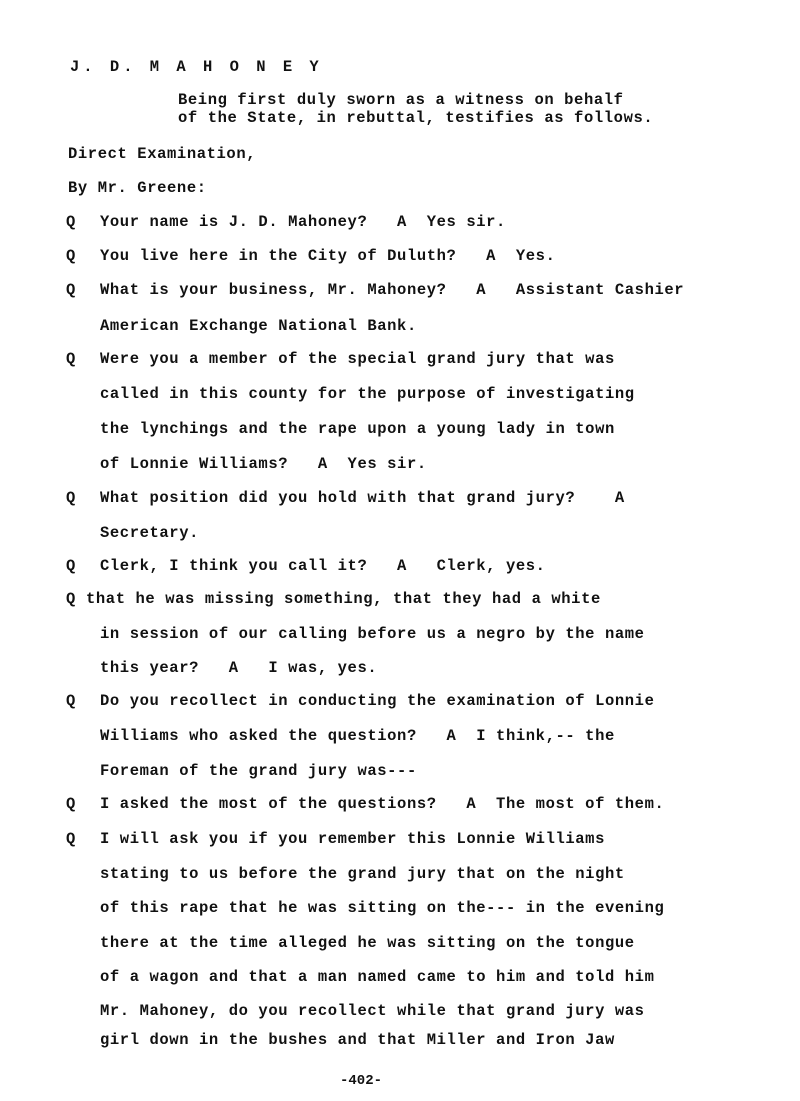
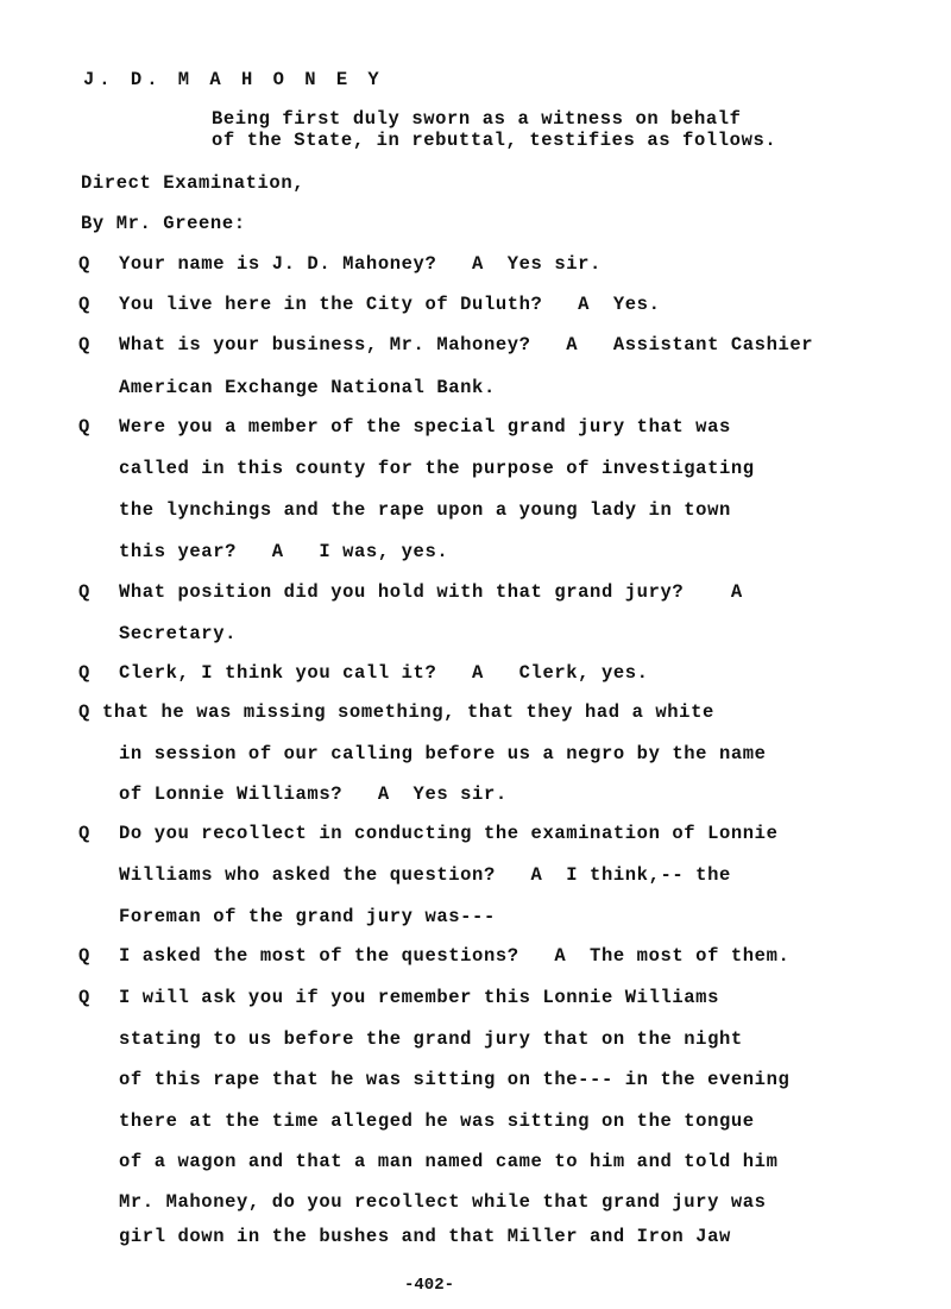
  J. D. M A H O N E Y
  Being first duly sworn as a witness on behalf
  of the State, in rebuttal, testifies as follows.
  Direct Examination,
  By Mr. Greene:
  Q
  Your name is J. D. Mahoney? A Yes sir.
  Q
  You live here in the City of Duluth? A Yes.
  Q
  What is your business, Mr. Mahoney? A Assistant Cashier
  American Exchange National Bank.
  Q
  Were you a member of the special grand jury that was
  called in this county for the purpose of investigating
  the lynchings and the rape upon a young lady in town
- of Lonnie Williams? A Yes sir.
+ this year? A I was, yes.
  Q
  What position did you hold with that grand jury? A
  Secretary.
  Q
  Clerk, I think you call it? A Clerk, yes.
  Q
  that he was missing something, that they had a white
  in session of our calling before us a negro by the name
- this year? A I was, yes.
+ of Lonnie Williams? A Yes sir.
  Q
  Do you recollect in conducting the examination of Lonnie
  Williams who asked the question? A I think,-- the
  Foreman of the grand jury was---
  Q
  I asked the most of the questions? A The most of them.
  Q
  I will ask you if you remember this Lonnie Williams
  stating to us before the grand jury that on the night
  of this rape that he was sitting on the--- in the evening
  there at the time alleged he was sitting on the tongue
  of a wagon and that a man named came to him and told him
  Mr. Mahoney, do you recollect while that grand jury was
  girl down in the bushes and that Miller and Iron Jaw
  -402-
